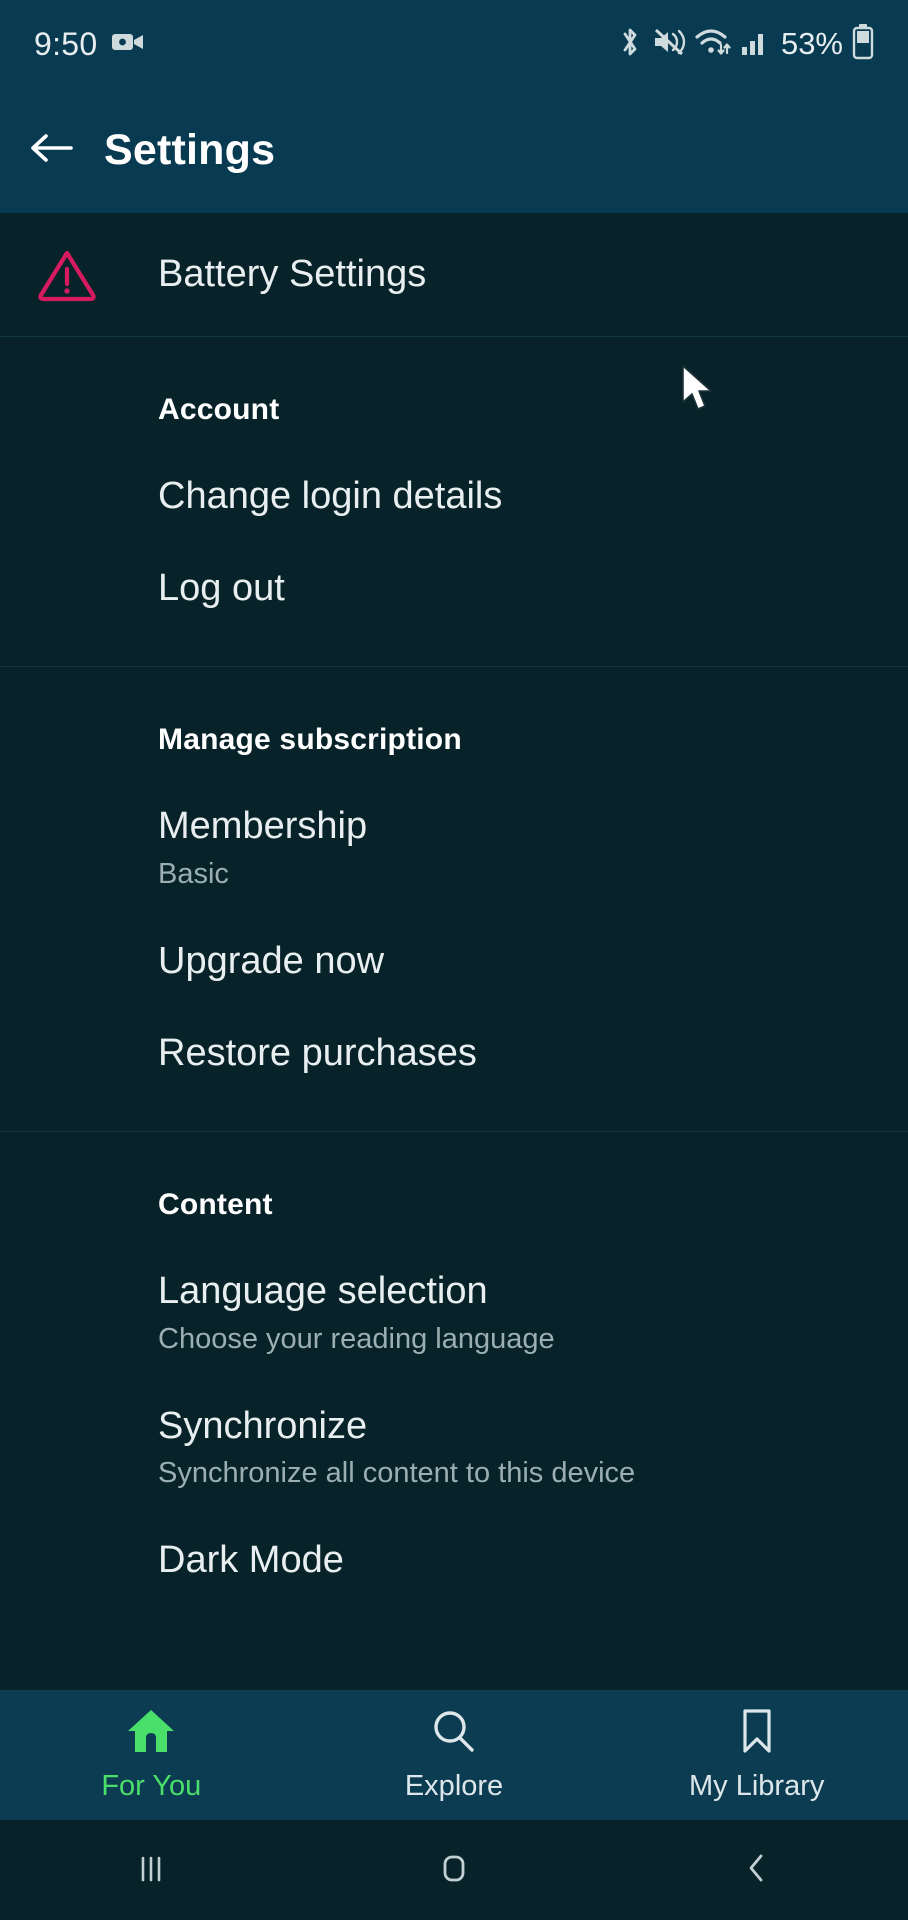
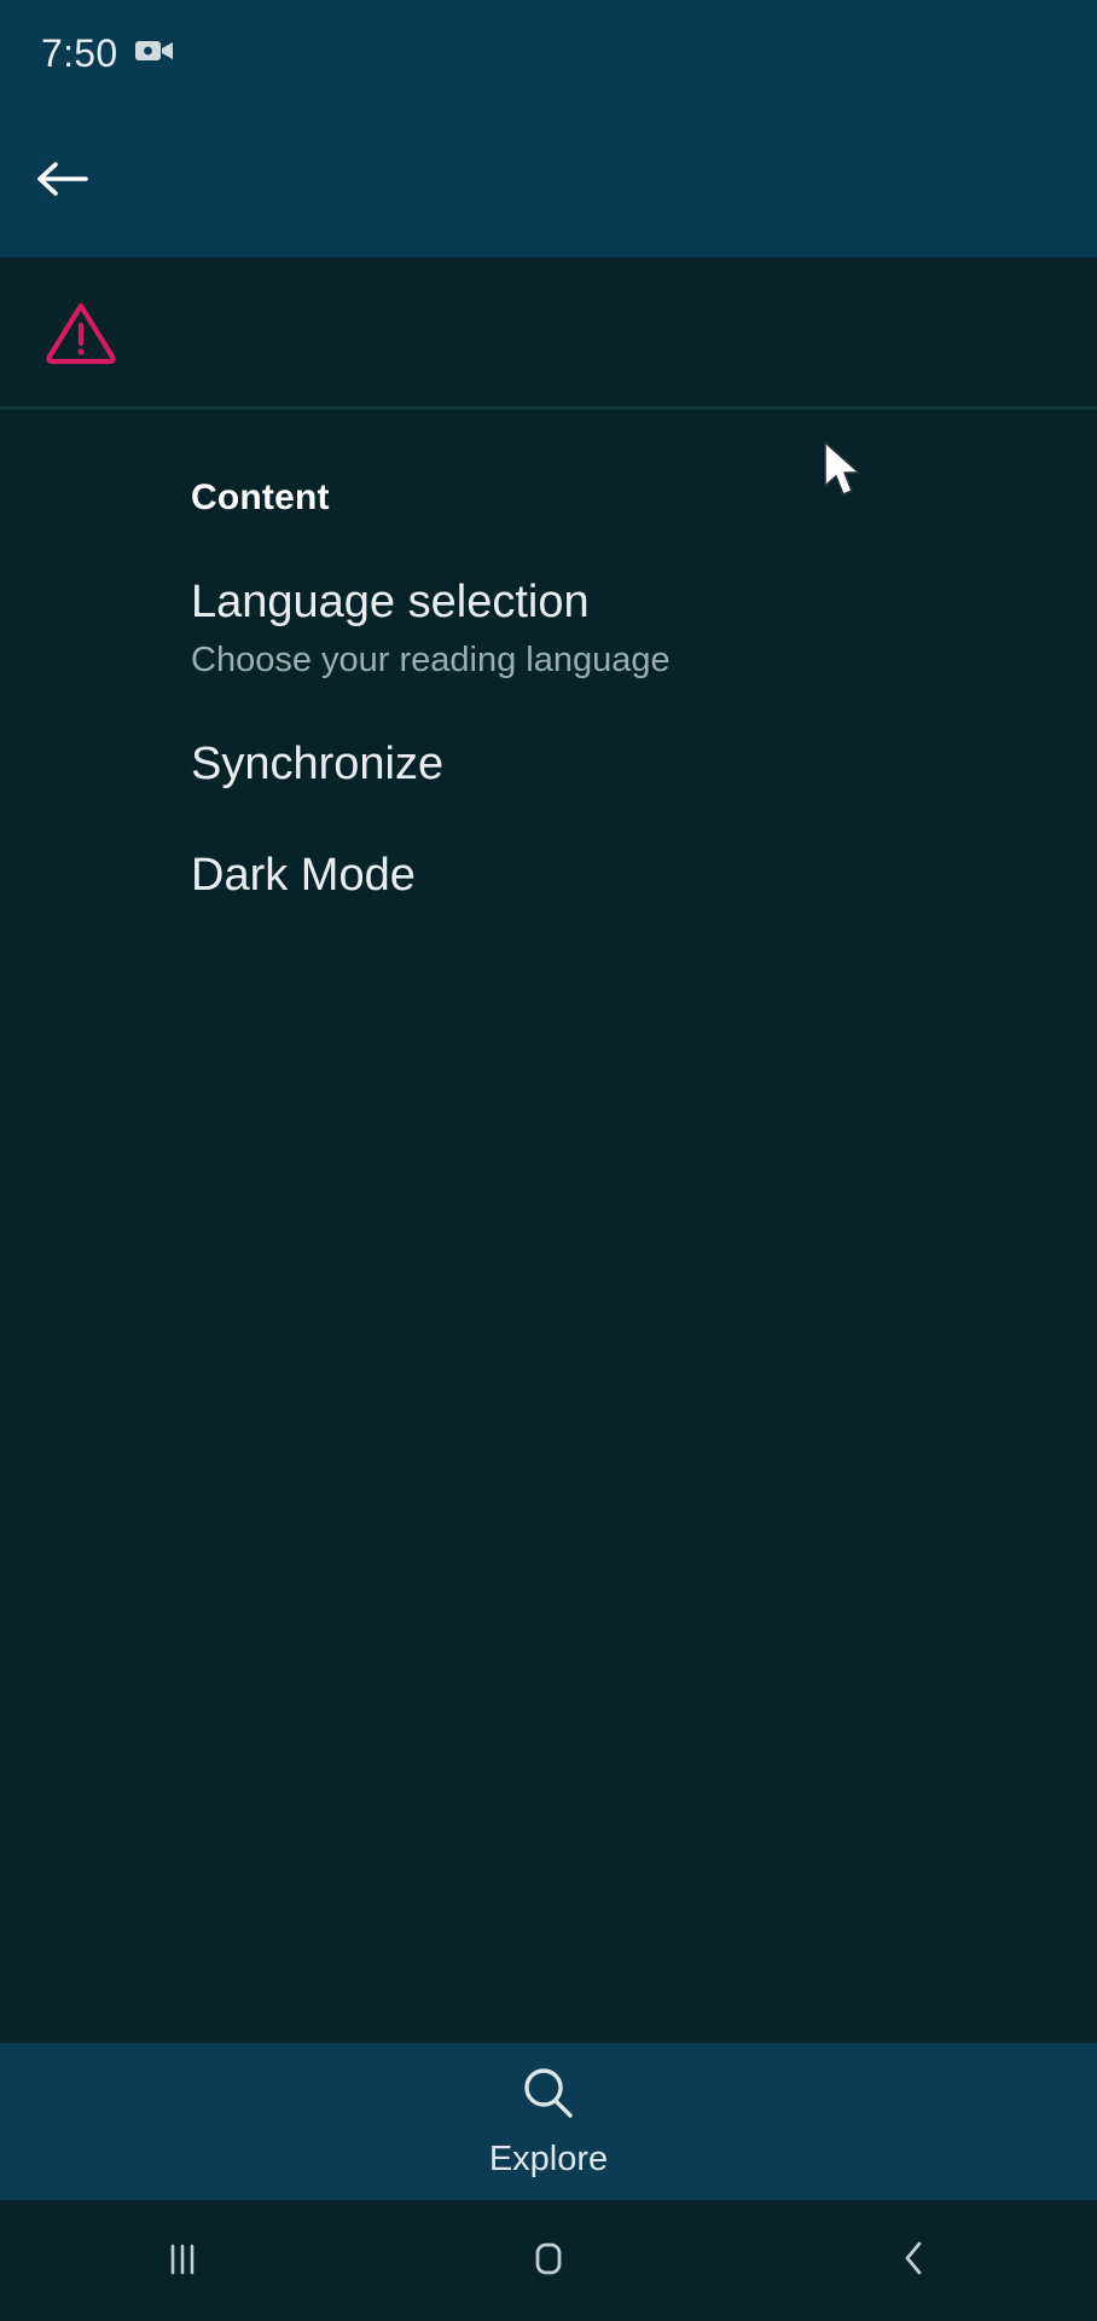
- 9:50
+ 7:50
- 53%
- Settings
- Battery Settings
- Account
- Change login details
- Log out
- Manage subscription
- Membership
- Basic
- Upgrade now
- Restore purchases
  Content
  Language selection
  Choose your reading language
  Synchronize
- Synchronize all content to this device
  Dark Mode
- For You
  Explore
- My Library
